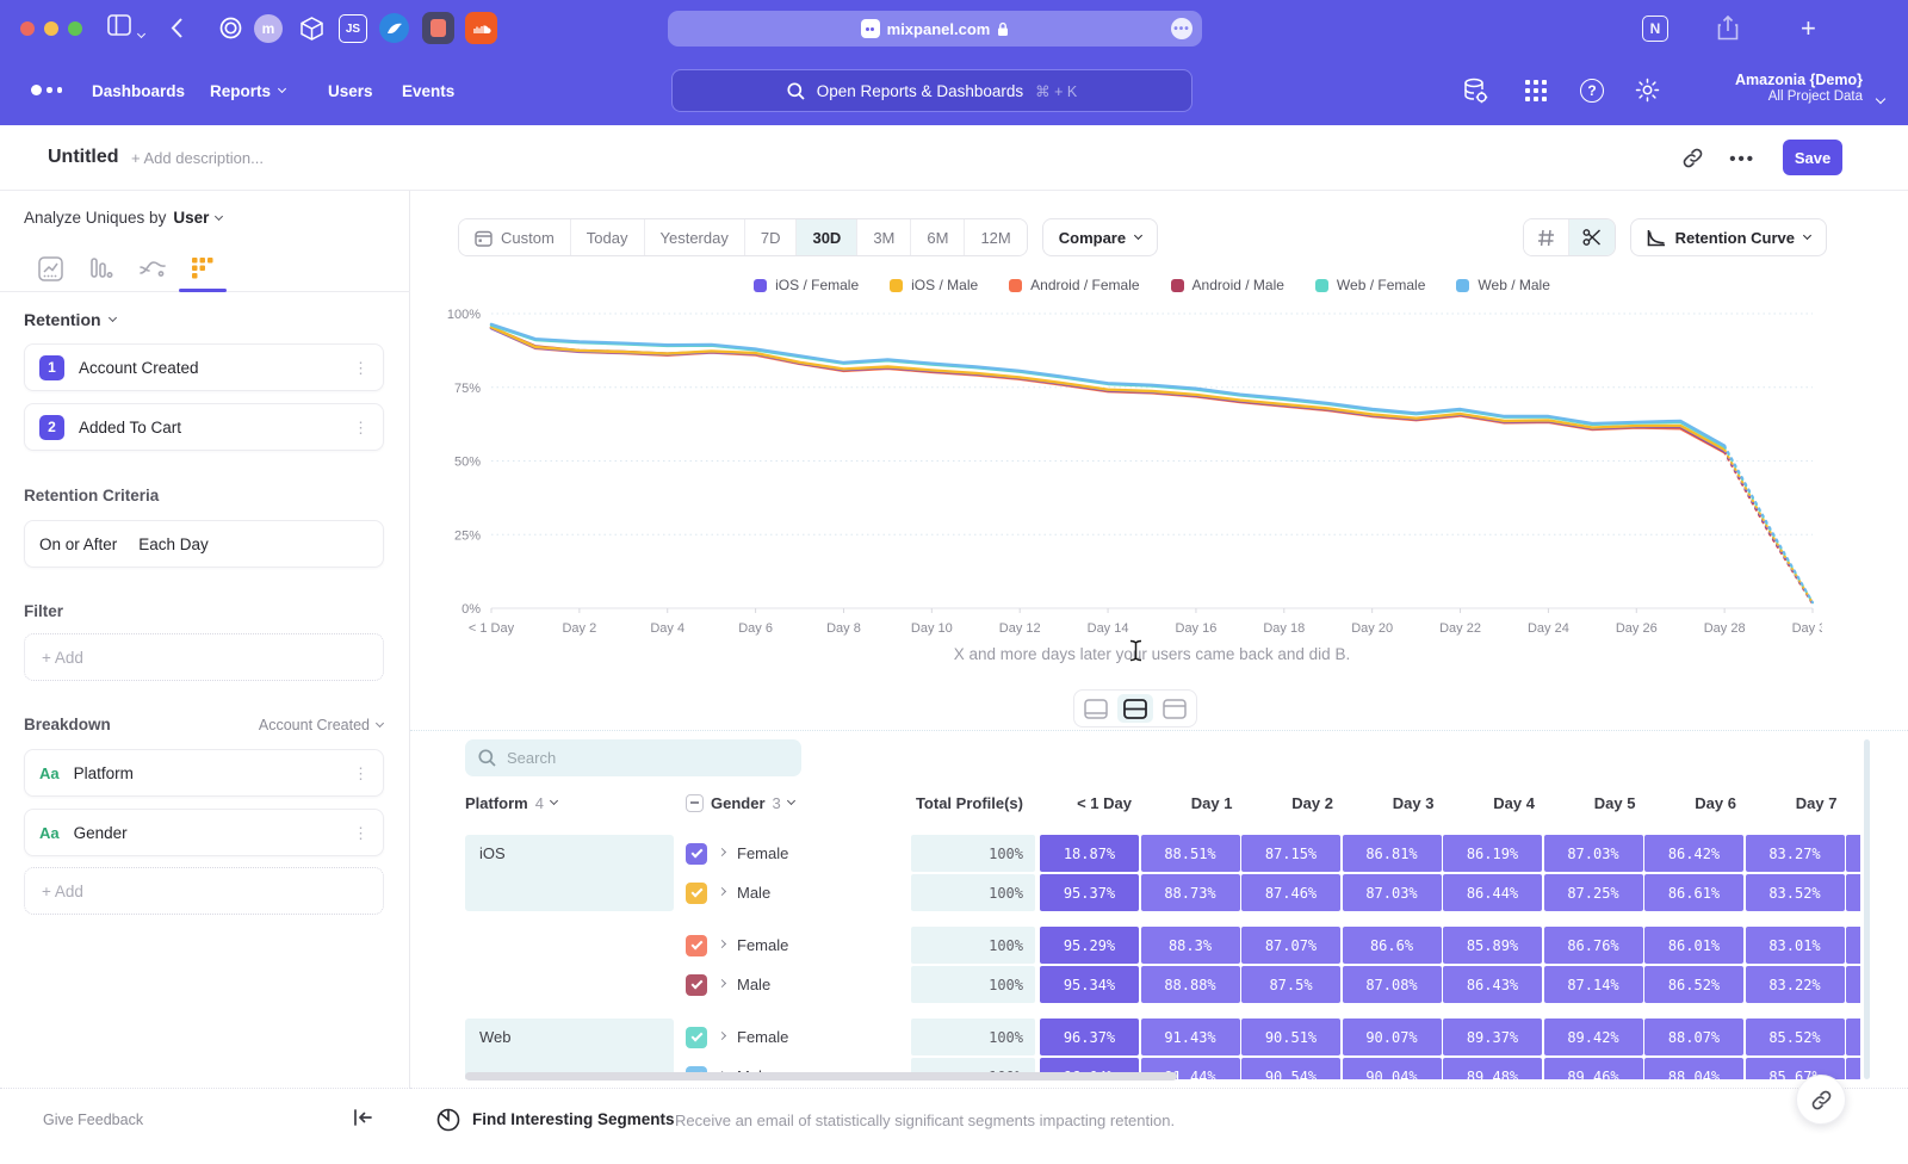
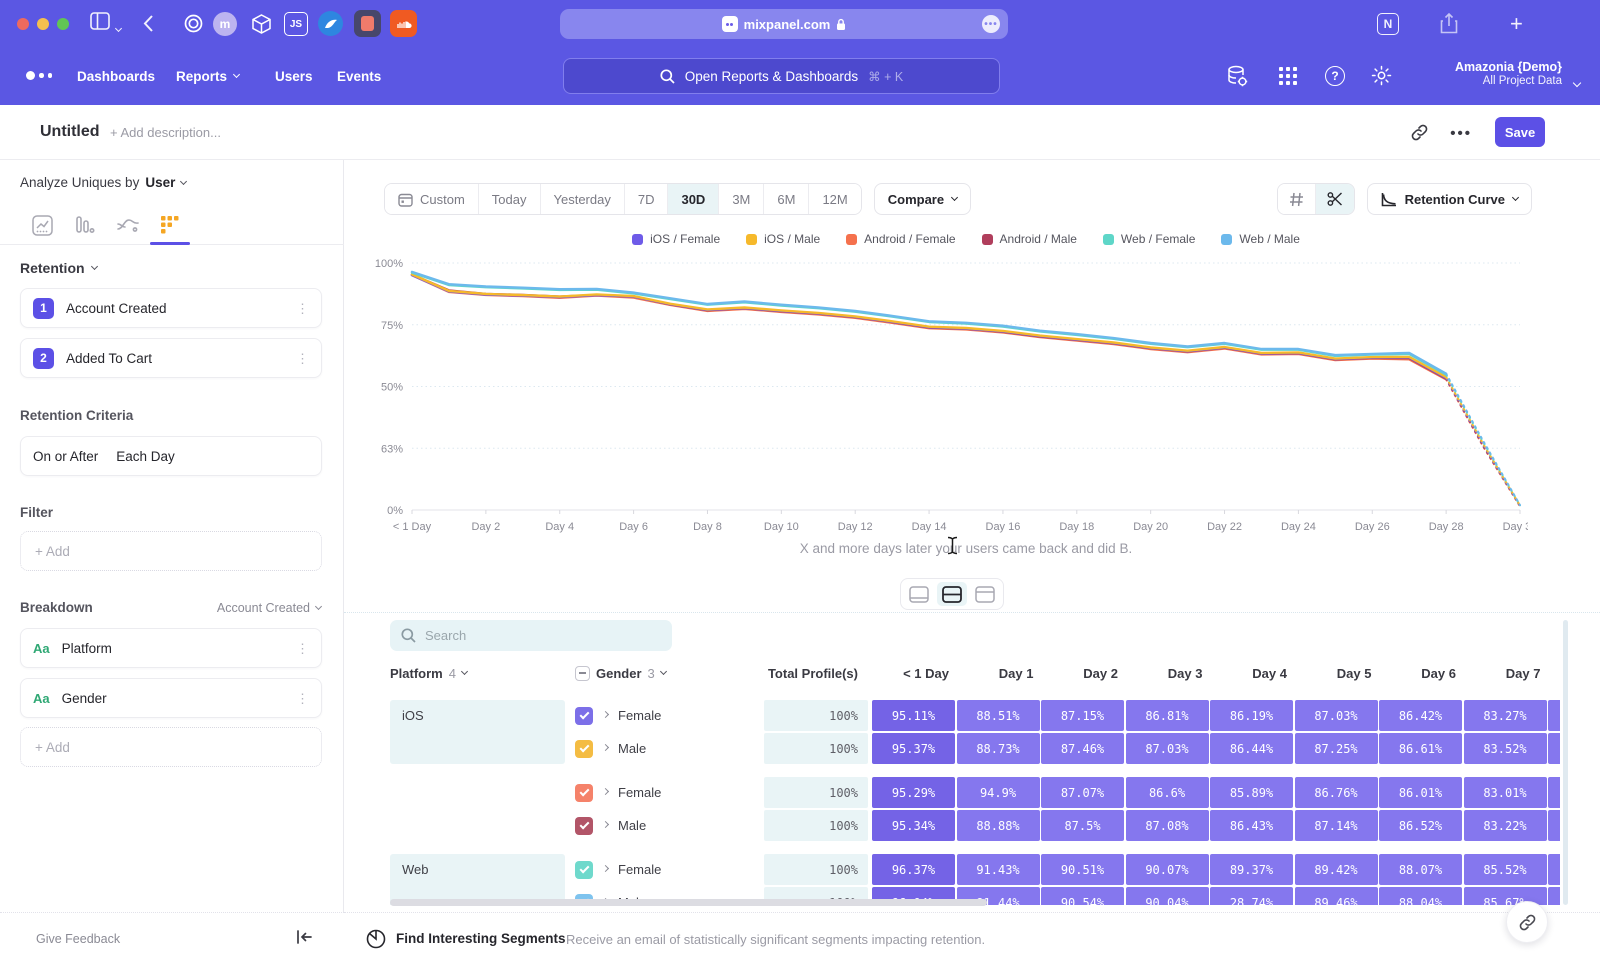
  m
  JS
  mixpanel.com
  •••
  N
  +
  Dashboards
  Reports
  Users
  Events
  Open Reports & Dashboards
  ⌘ + K
  ?
  Amazonia {Demo}
  All Project Data
  Untitled
  + Add description...
  •••
  Save
  Analyze Uniques by
  User
  Retention
  Retention Criteria
  On or After
  Each Day
  Filter
  + Add
  Breakdown
  Account Created
  + Add
  1
  Account Created
  ⋮
  2
  Added To Cart
  ⋮
  Aa
  Platform
  ⋮
  Aa
  Gender
  ⋮
  Give Feedback
  Custom
  Today
  Yesterday
  7D
  30D
  3M
  6M
  12M
  Compare
  Retention Curve
  iOS / Female
  iOS / Male
  Android / Female
  Android / Male
  Web / Female
  Web / Male
  0%
- 25%
+ 63%
  50%
  75%
  100%
  < 1 Day
  Day 2
  Day 4
  Day 6
  Day 8
  Day 10
  Day 12
  Day 14
  Day 16
  Day 18
  Day 20
  Day 22
  Day 24
  Day 26
  Day 28
  X and more days later your users came back and did B.
  Search
  Platform
  4
  Gender
  3
  Total Profile(s)
  iOS
  Female
  100%
- 18.87%
+ 95.11%
  88.51%
  87.15%
  86.81%
  86.19%
  87.03%
  86.42%
  83.27%
  Male
  100%
  95.37%
  88.73%
  87.46%
  87.03%
  86.44%
  87.25%
  86.61%
  83.52%
  Female
  100%
  95.29%
- 88.3%
+ 94.9%
  87.07%
  86.6%
  85.89%
  86.76%
  86.01%
  83.01%
  Male
  100%
  95.34%
  88.88%
  87.5%
  87.08%
  86.43%
  87.14%
  86.52%
  83.22%
  Web
  Female
  100%
  96.37%
  91.43%
  90.51%
  90.07%
  89.37%
  89.42%
  88.07%
  85.52%
  1.44%
  90.54%
  90.04%
- 89.48%
+ 28.74%
  89.46%
  88.04%
  85.67
  < 1 Day
  Day 1
  Day 2
  Day 3
  Day 4
  Day 5
  Day 6
  Day 7
  Find Interesting Segments
  Receive an email of statistically significant segments impacting retention.
